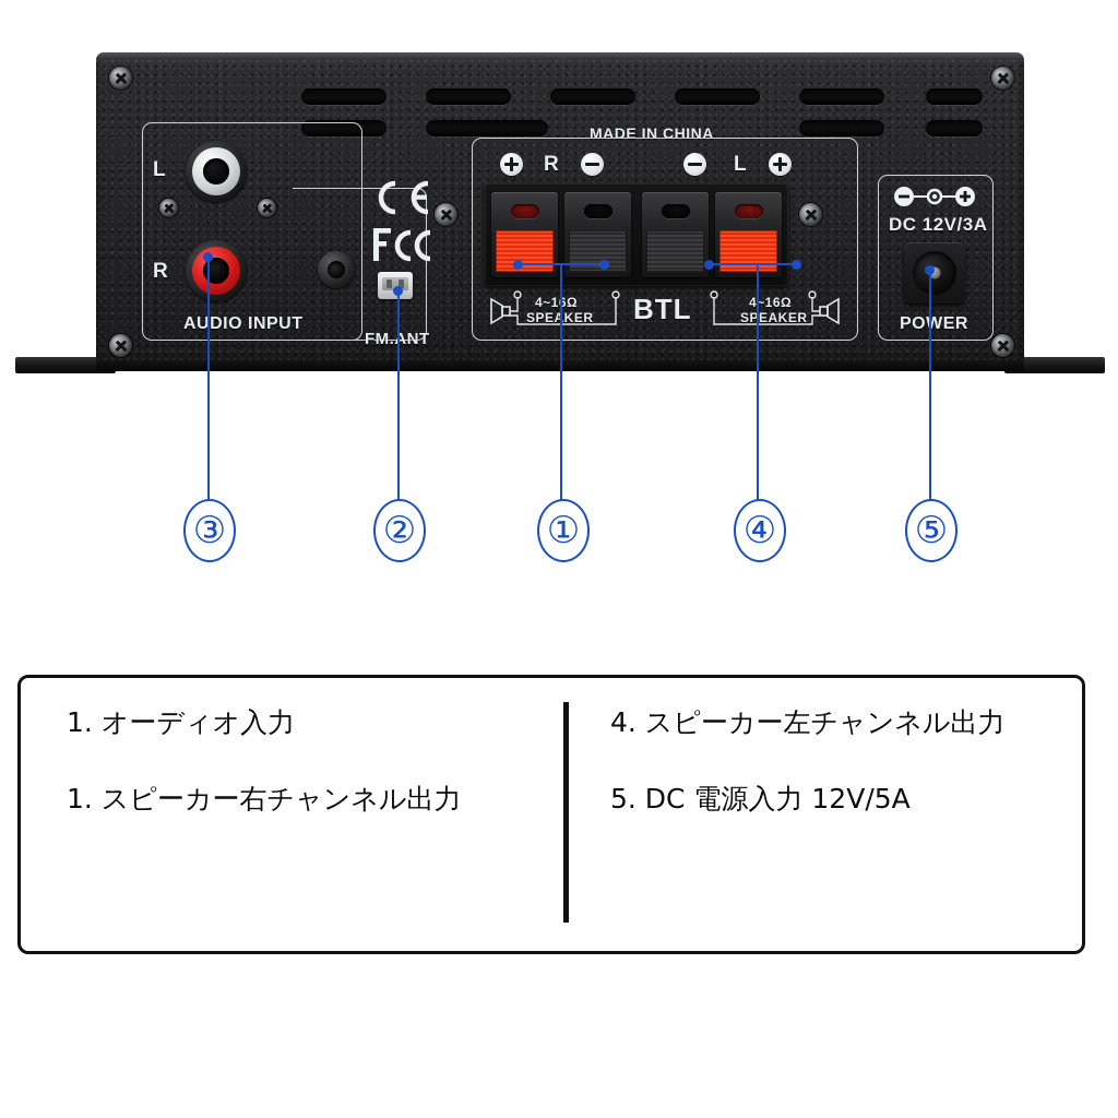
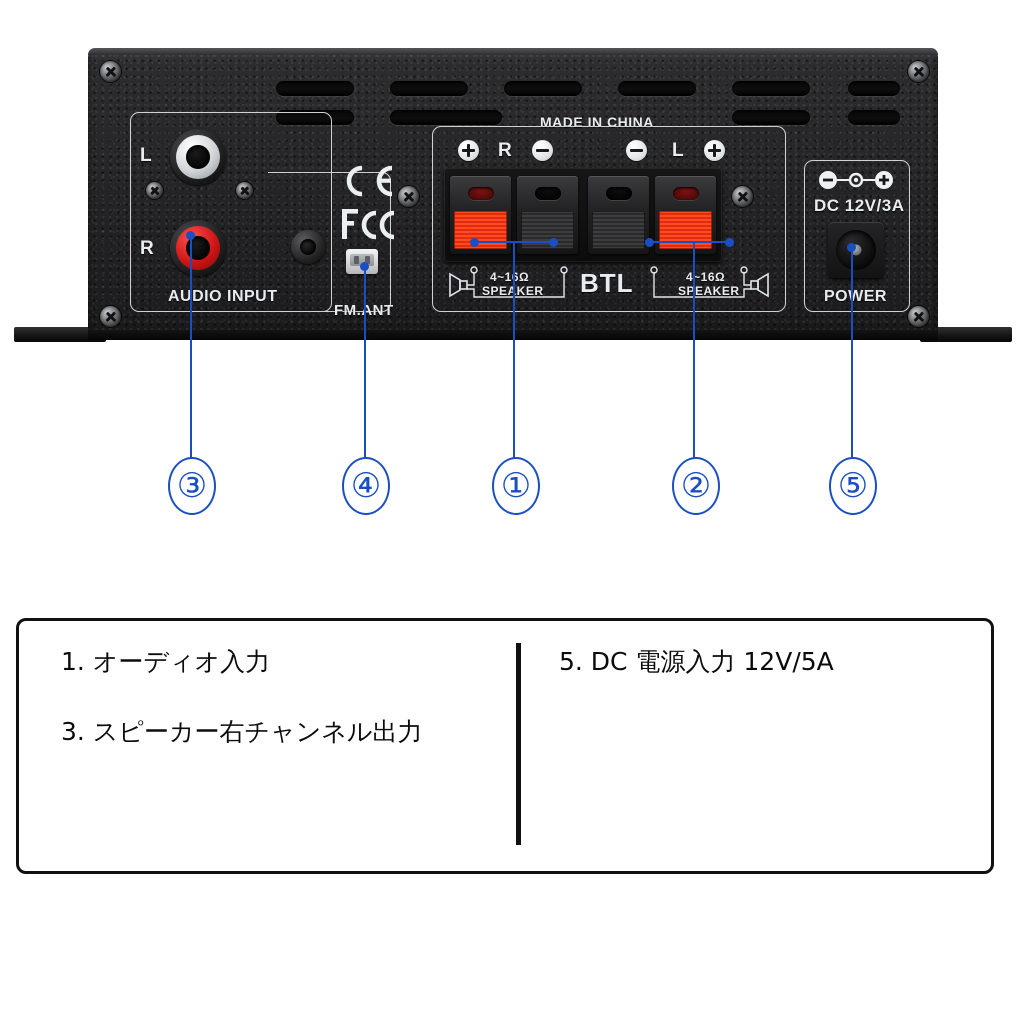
  MADE IN CHINA
  L
  R
  AUDIO INPUT
  FM.ANT
  R
  L
  4~16Ω
  SPEKER
  BTL
  4~16Ω
  SPEAKER
  DC 12V/3A
  POWER
  ③
- ②
+ ④
  ①
- ④
+ ②
  ⑤
  1. オーディオ入力
- 1. スピーカー右チャンネル出力
+ 3. スピーカー右チャンネル出力
- 4. スピーカー左チャンネル出力
  5. DC 電源入力 12V/5A
